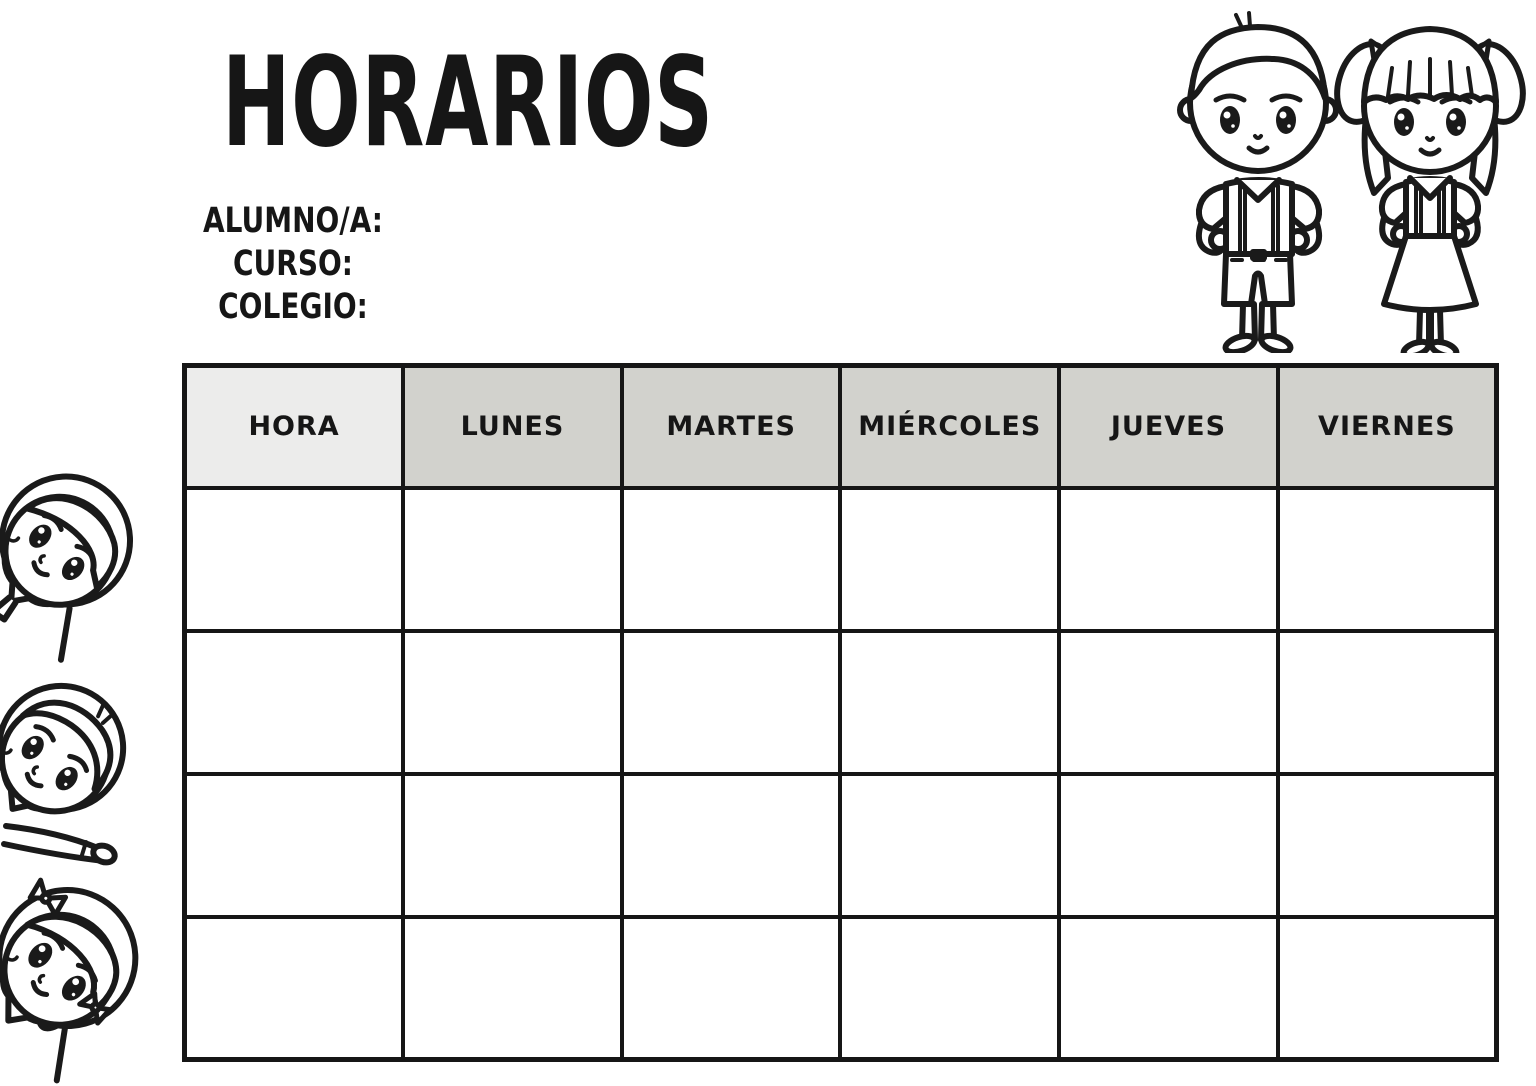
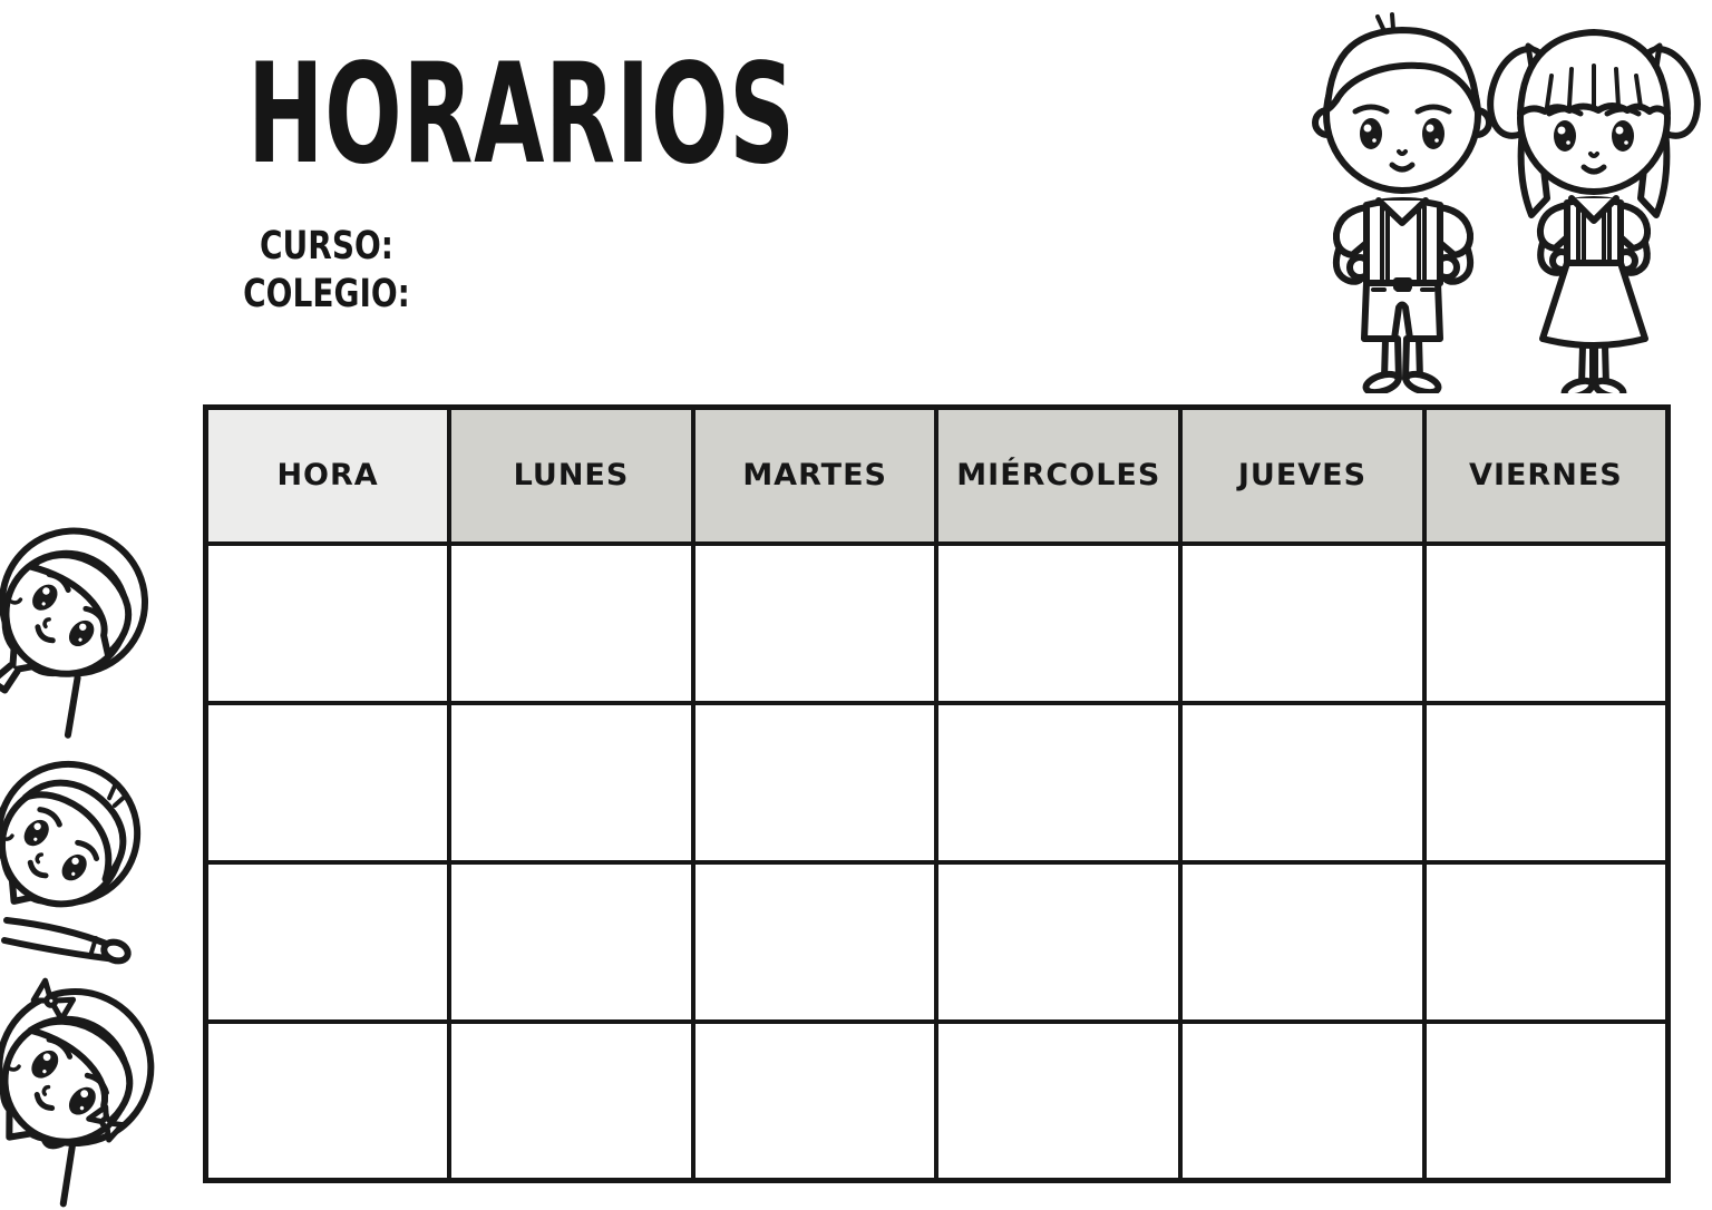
  HORARIOS
- ALUMNO/A:
  CURSO:
  COLEGIO:
  HORA	LUNES	MARTES	MIÉRCOLES	JUEVES	VIERNES
